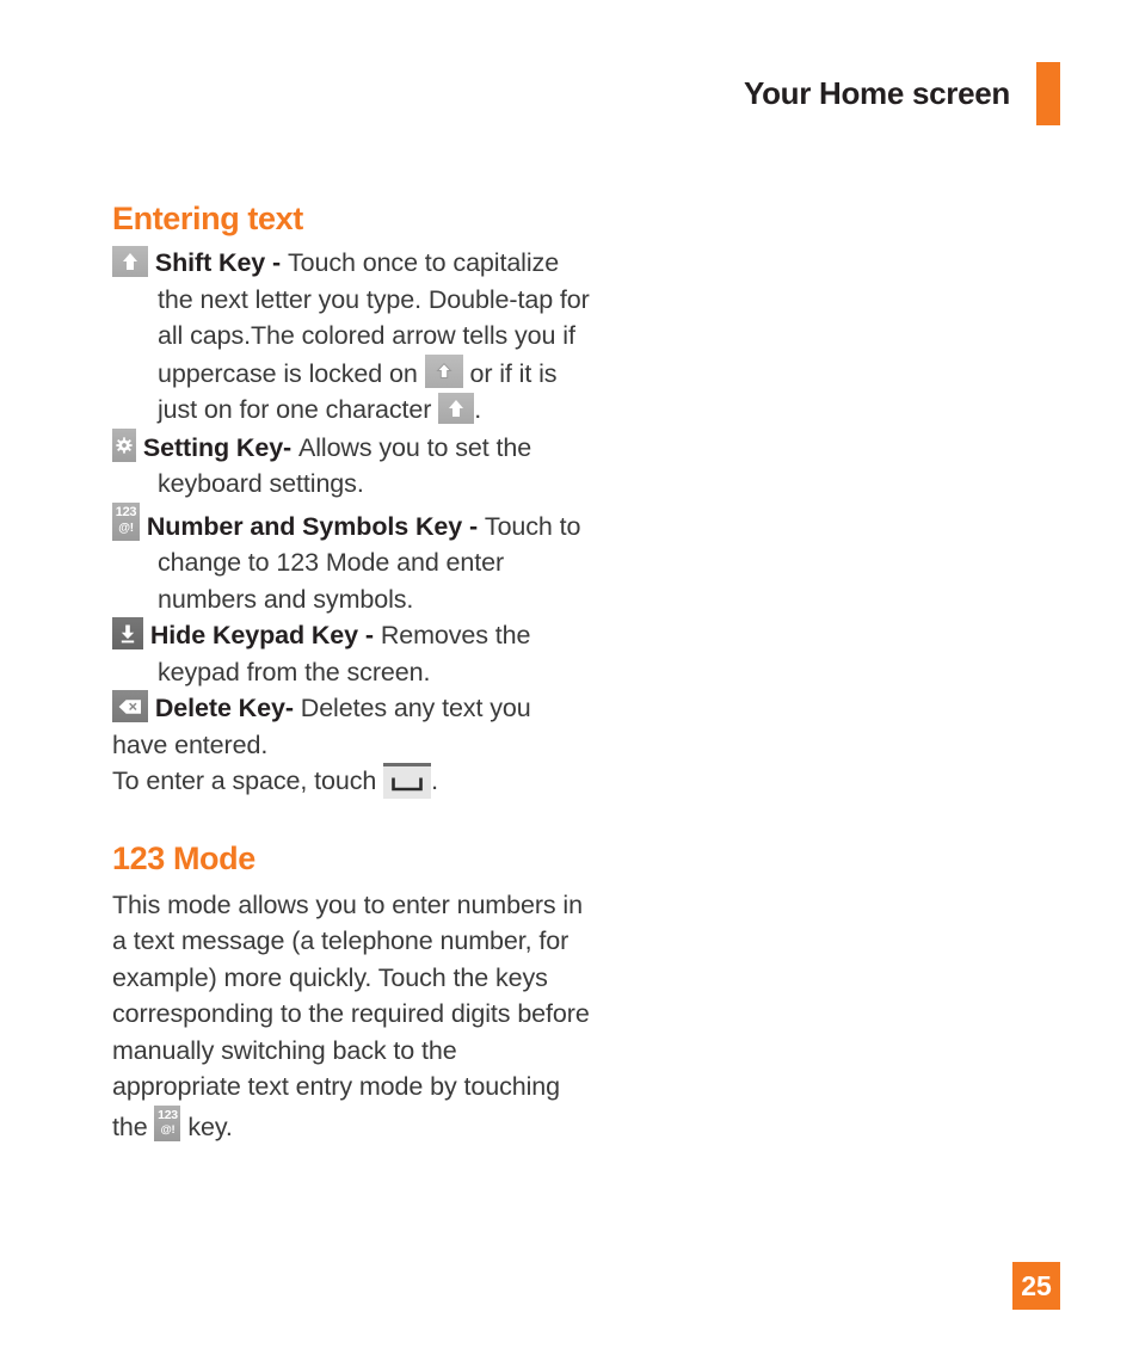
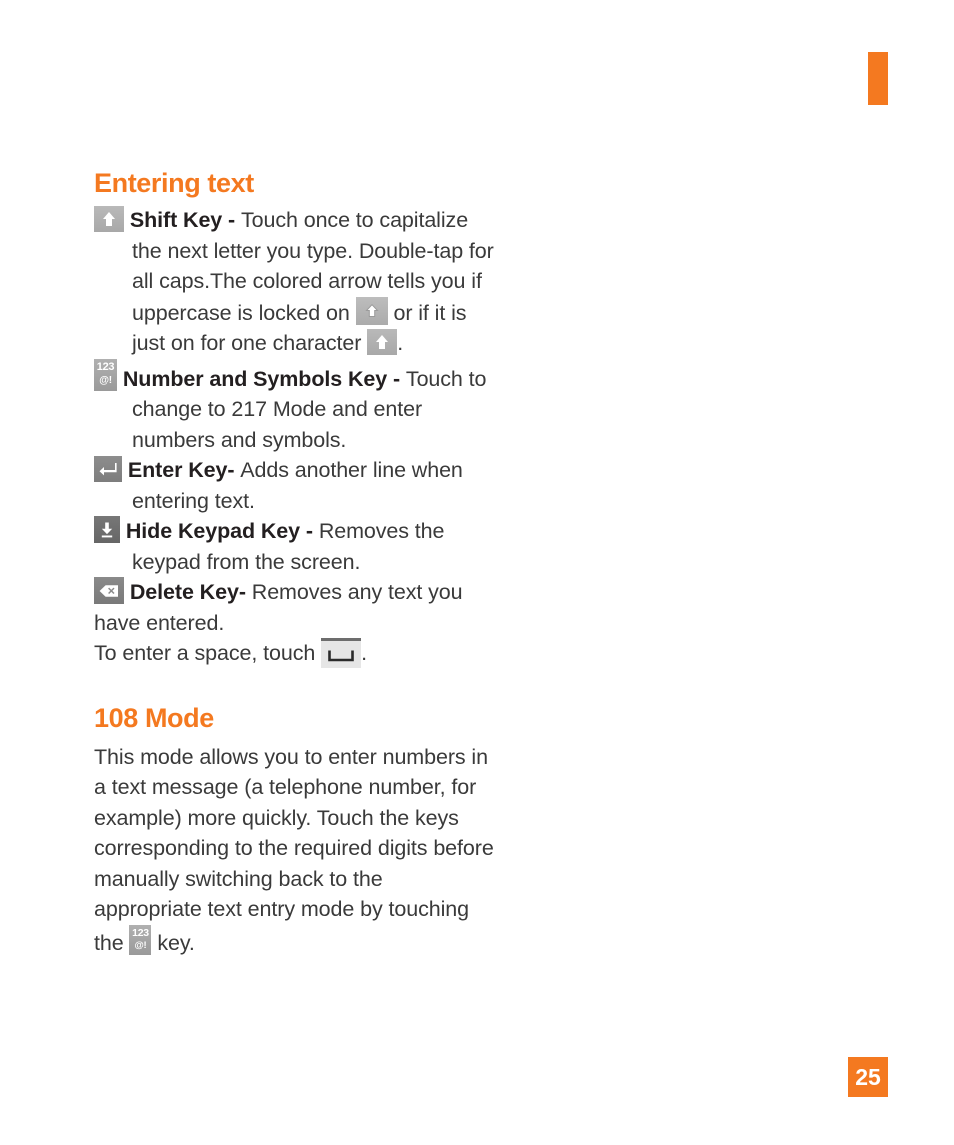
- Your Home screen
  Entering text
  Shift Key - Touch once to capitalize the next letter you type. Double-tap for all caps.The colored arrow tells you if uppercase is locked on or if it is just on for one character .
- Setting Key- Allows you to set the keyboard settings.
  123
  @!
- Number and Symbols Key - Touch to change to 123 Mode and enter numbers and symbols.
+ Number and Symbols Key - Touch to change to 217 Mode and enter numbers and symbols.
+ Enter Key- Adds another line when entering text.
  Hide Keypad Key - Removes the keypad from the screen.
- Delete Key- Deletes any text you have entered.
+ Delete Key- Removes any text you have entered.
  To enter a space, touch .
- 123 Mode
+ 108 Mode
  This mode allows you to enter numbers in a text message (a telephone number, for example) more quickly. Touch the keys corresponding to the required digits before manually switching back to the appropriate text entry mode by touching the
  123
  @!
  key.
  25
